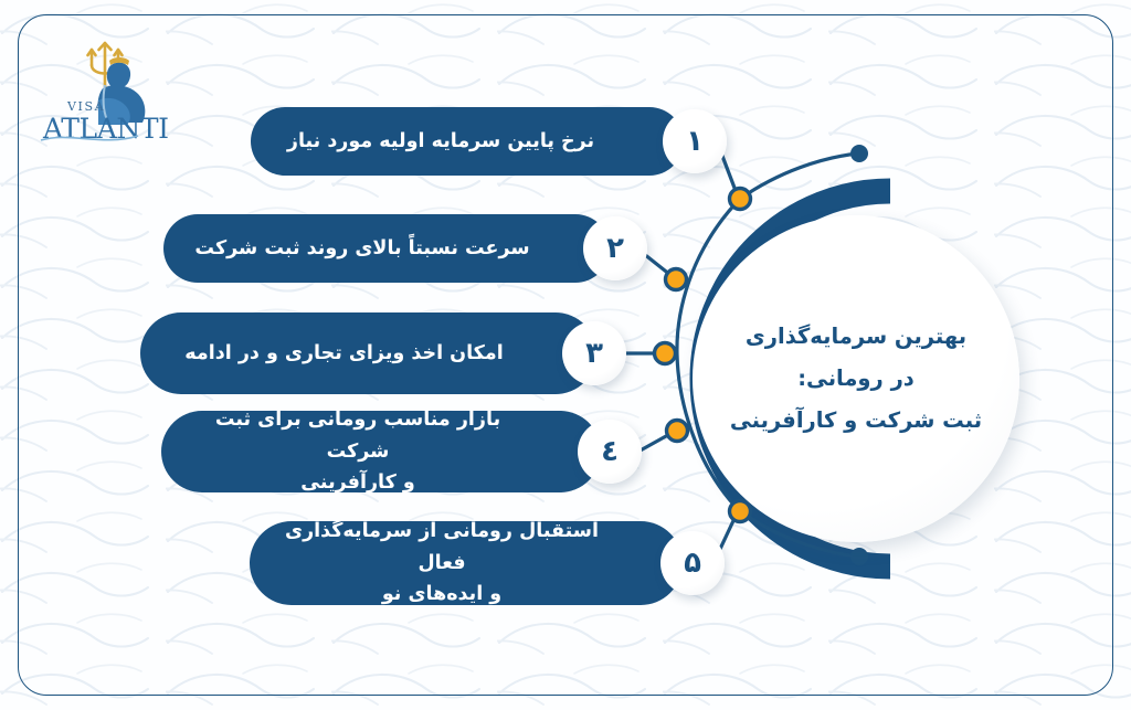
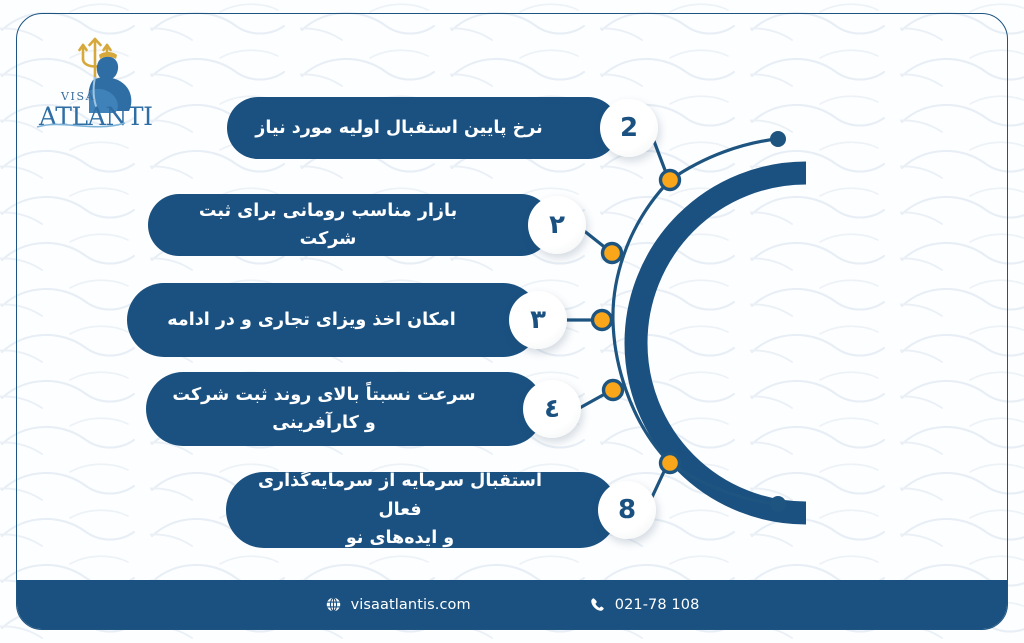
  VISA
  ATLANTI
- بهترین سرمایه‌گذاری
- در رومانی:
- ثبت شرکت و کارآفرینی
- نرخ پایین سرمایه اولیه مورد نیاز
+ نرخ پایین استقبال اولیه مورد نیاز
- ۱
+ 2
- سرعت نسبتاً بالای روند ثبت شرکت
+ بازار مناسب رومانی برای ثبت شرکت
  ۲
  امکان اخذ ویزای تجاری و در ادامه
  ۳
- بازار مناسب رومانی برای ثبت شرکت
+ سرعت نسبتاً بالای روند ثبت شرکت
  و کارآفرینی
  ٤
- استقبال رومانی از سرمایه‌گذاری فعال
+ استقبال سرمایه از سرمایه‌گذاری فعال
  و ایده‌های نو
- ۵
+ 8
+ visaatlantis.com
+ 021-78 108
